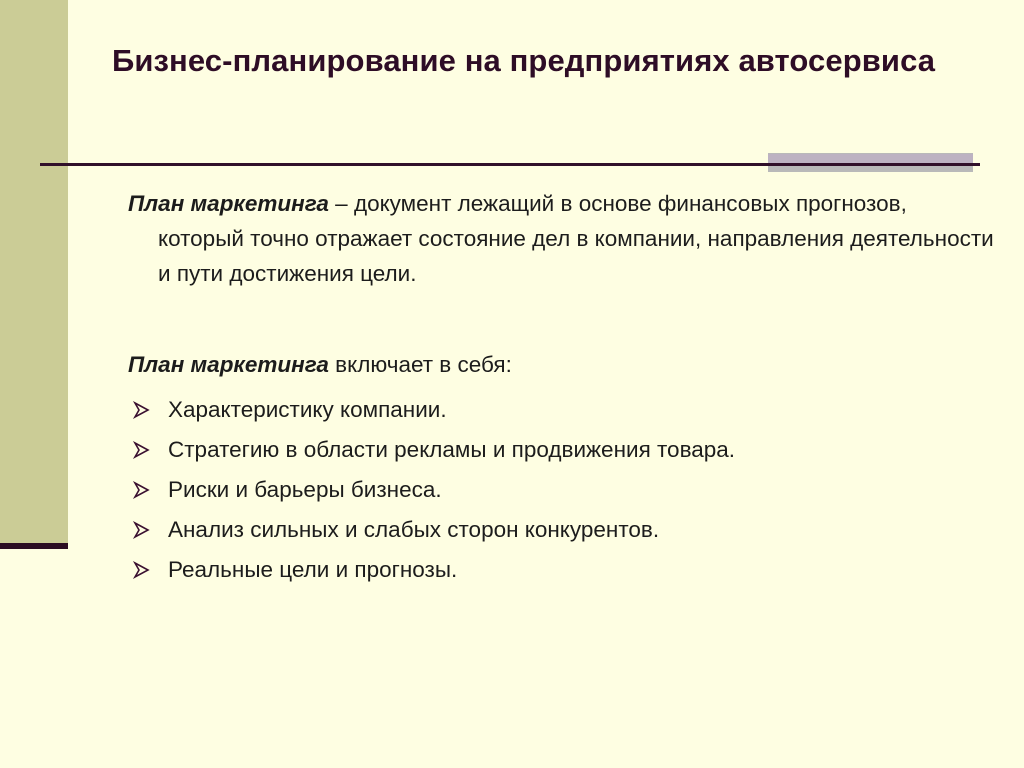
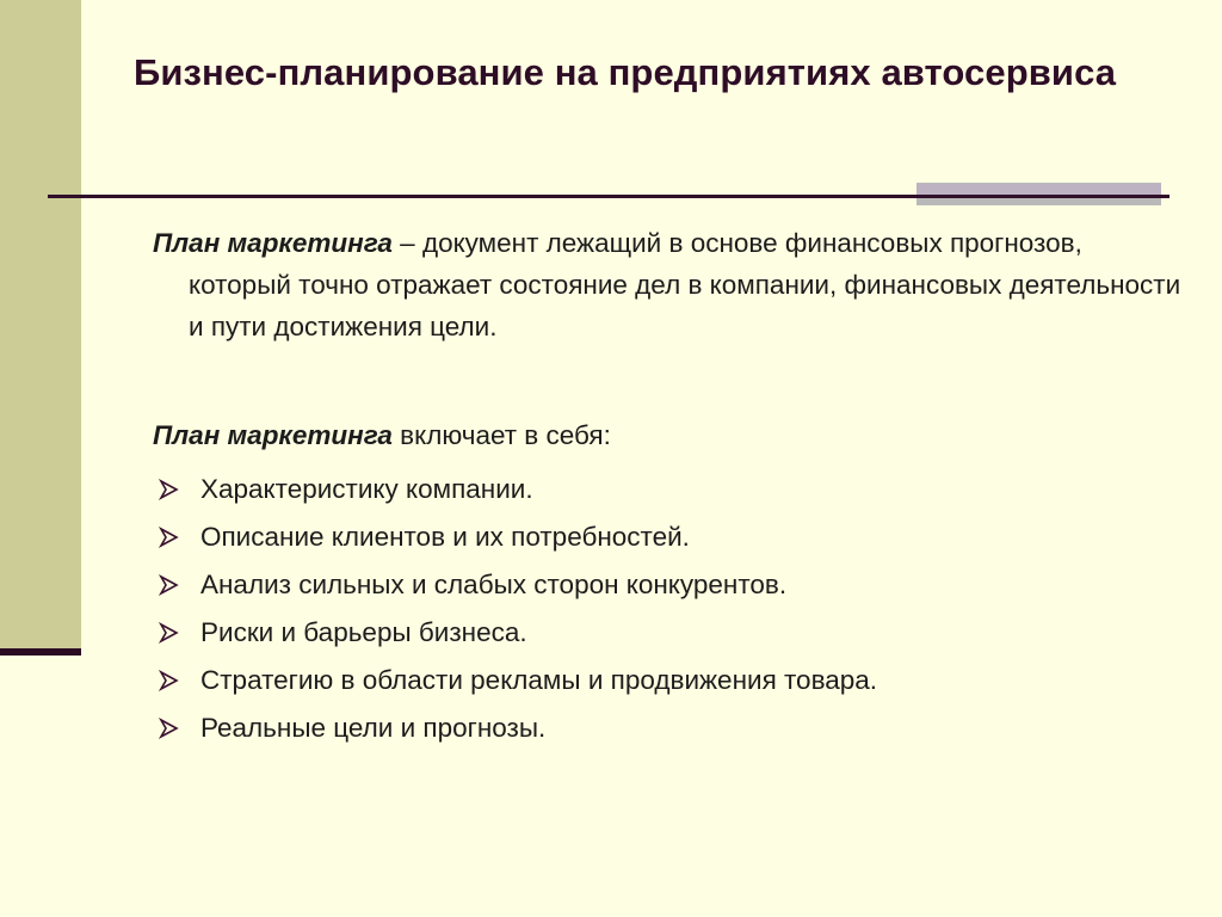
  Бизнес-планирование на предприятиях автосервиса
- План маркетинга – документ лежащий в основе финансовых прогнозов, который точно отражает состояние дел в компании, направления деятельности и пути достижения цели.
+ План маркетинга – документ лежащий в основе финансовых прогнозов, который точно отражает состояние дел в компании, финансовых деятельности и пути достижения цели.
  План маркетинга включает в себя:
  Характеристику компании.
+ Описание клиентов и их потребностей.
- Стратегию в области рекламы и продвижения товара.
+ Анализ сильных и слабых сторон конкурентов.
  Риски и барьеры бизнеса.
- Анализ сильных и слабых сторон конкурентов.
+ Стратегию в области рекламы и продвижения товара.
  Реальные цели и прогнозы.
